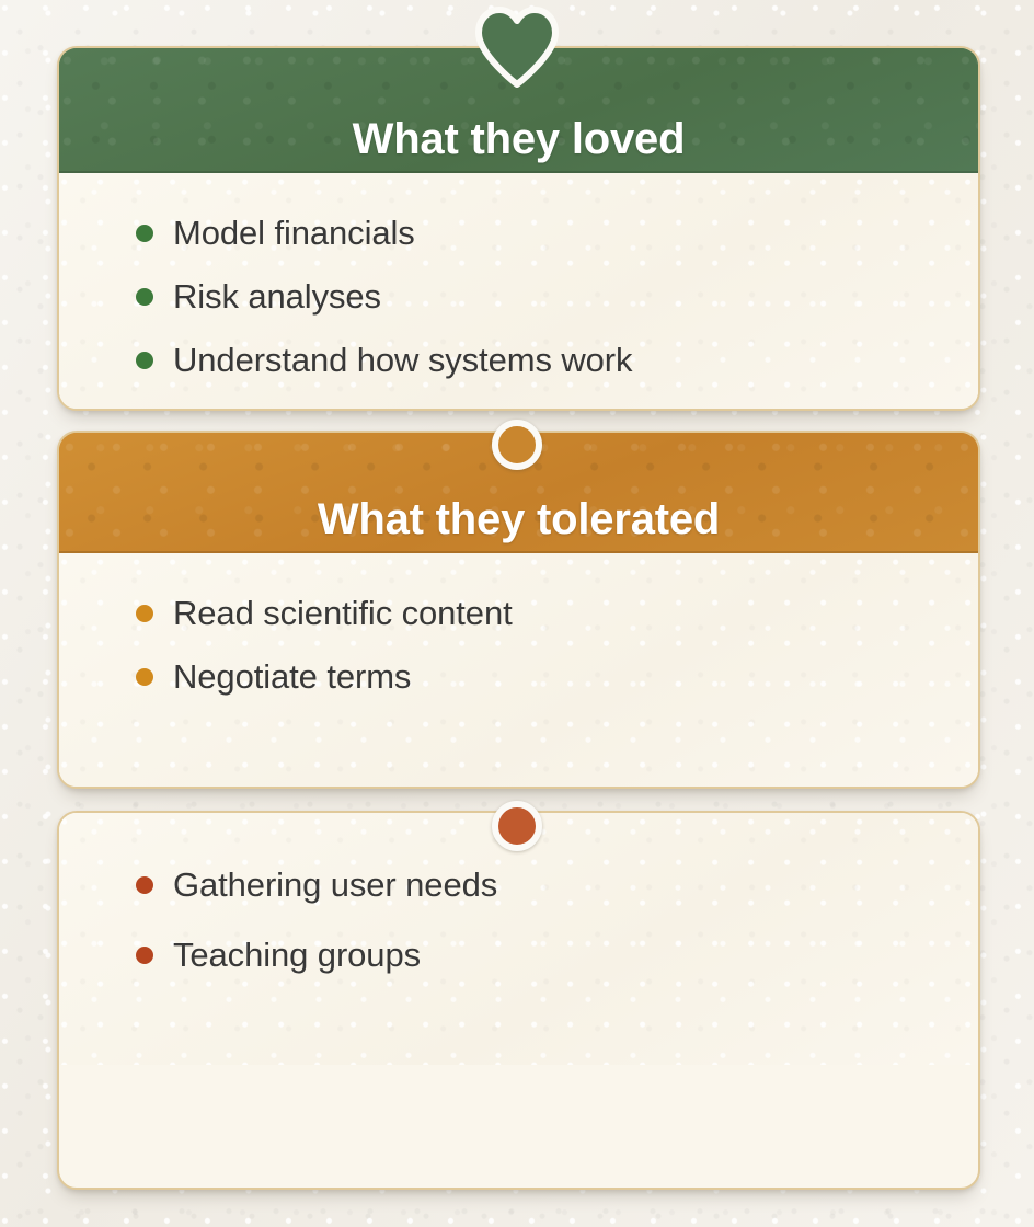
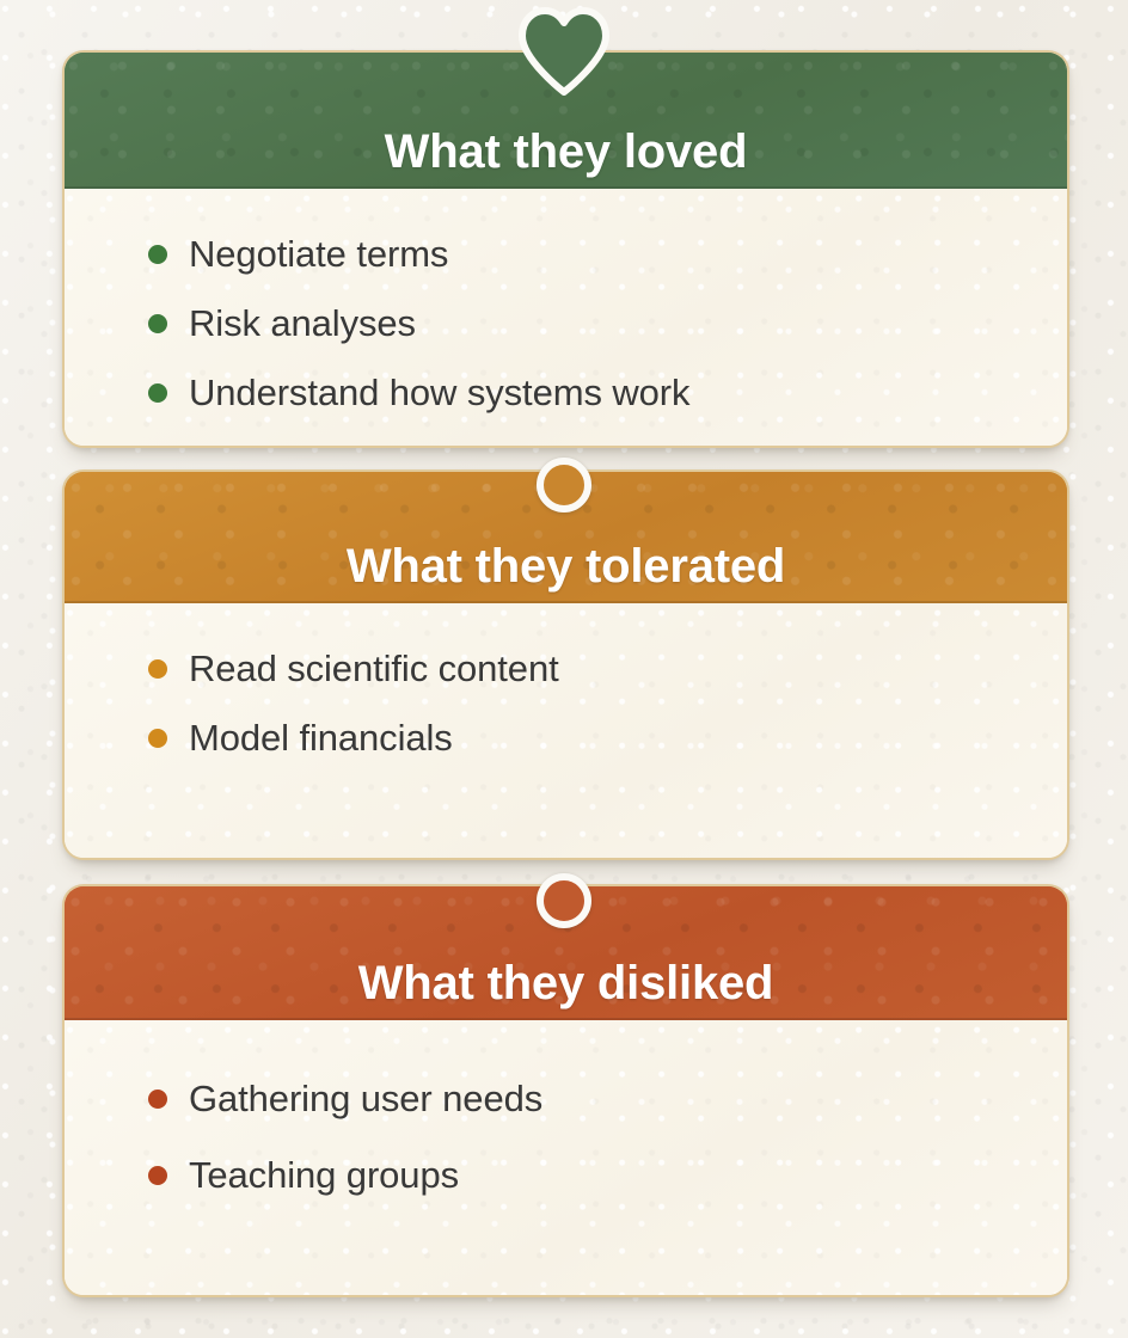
  What they loved
- Model financials
+ Negotiate terms
  Risk analyses
  Understand how systems work
  What they tolerated
  Read scientific content
- Negotiate terms
+ Model financials
+ What they disliked
  Gathering user needs
  Teaching groups
